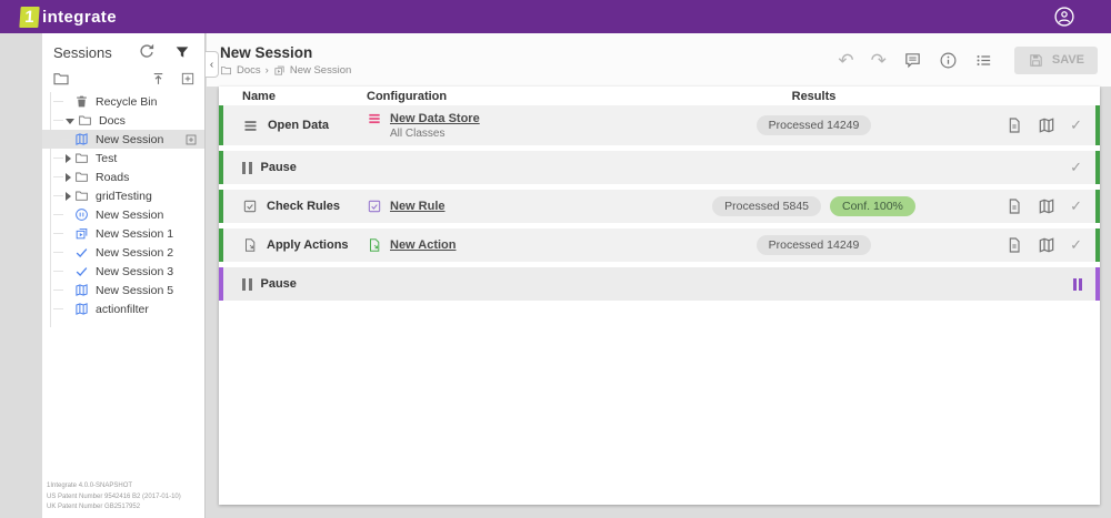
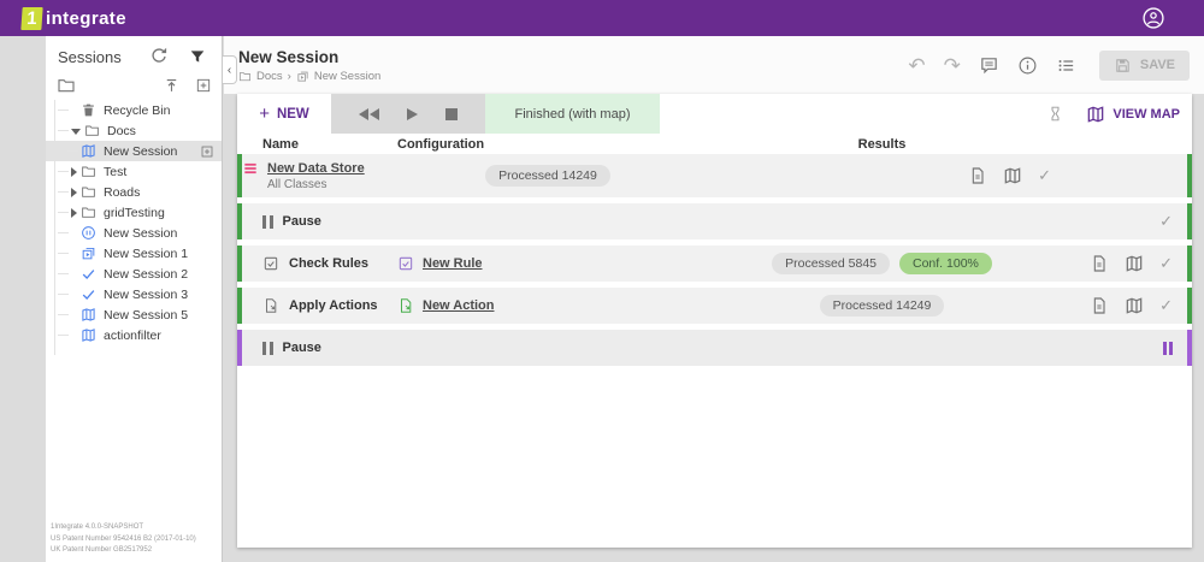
  integrate
  Sessions
  Recycle Bin
  Docs
  New Session
  Test
  Roads
  gridTesting
  New Session
  New Session 1
  New Session 2
  New Session 3
  New Session 5
  actionfilter
  ‹
  New Session
  Docs
  ›
  New Session
  ↶
  ↷
  SAVE
+ +
+ NEW
+ Finished (with map)
+ VIEW MAP
  Name
  Configuration
  Results
- Open Data
  New Data Store
  All Classes
  Processed 14249
  ✓
  Pause
  ✓
  Check Rules
  New Rule
  Processed 5845
  Conf. 100%
  ✓
  Apply Actions
  New Action
  Processed 14249
  ✓
  Pause
